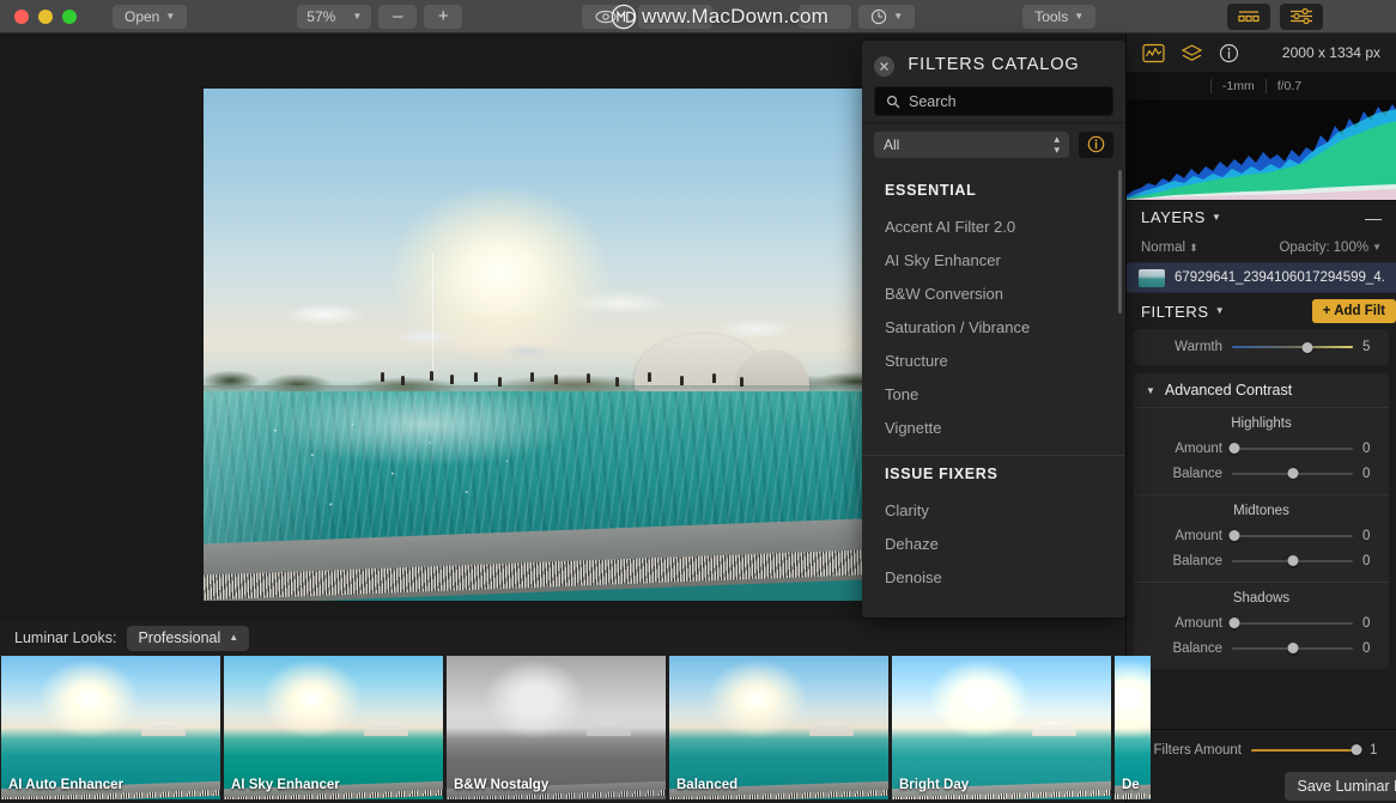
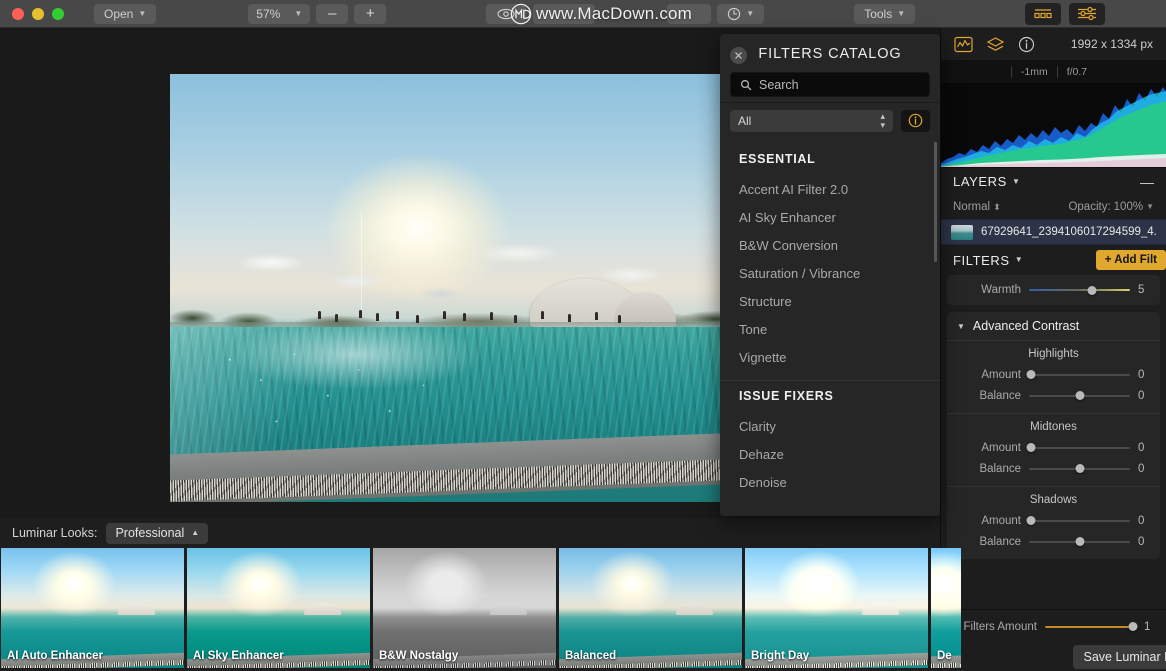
  Open
  ▼
  57%
  ▼
  –
  +
  ▼
  Tools
  ▼
  www.MacDown.com
  FILTERS CATALOG
  Search
  All
  ▴
  ▾
  ESSENTIAL
  Accent AI Filter 2.0
  AI Sky Enhancer
  B&W Conversion
  Saturation / Vibrance
  Structure
  Tone
  Vignette
  ISSUE FIXERS
  Clarity
  Dehaze
  Denoise
- 2000 x 1334 px
+ 1992 x 1334 px
  -1mm
  f/0.7
  LAYERS
  ▼
  —
  Normal ⬍
  Opacity:
  100%
  ▼
  67929641_2394106017294599_4.
  FILTERS
  ▼
  + Add Filt
  Warmth
  5
  ▼
  Advanced Contrast
  Highlights
  Amount
  0
  Balance
  0
  Midtones
  Amount
  0
  Balance
  0
  Shadows
  Amount
  0
  Balance
  0
  Filters Amount
  1
  Save Luminar
  Luminar Looks:
  Professional
  ▲
  AI Auto Enhancer
  AI Sky Enhancer
  B&W Nostalgy
  Balanced
  Bright Day
  De
